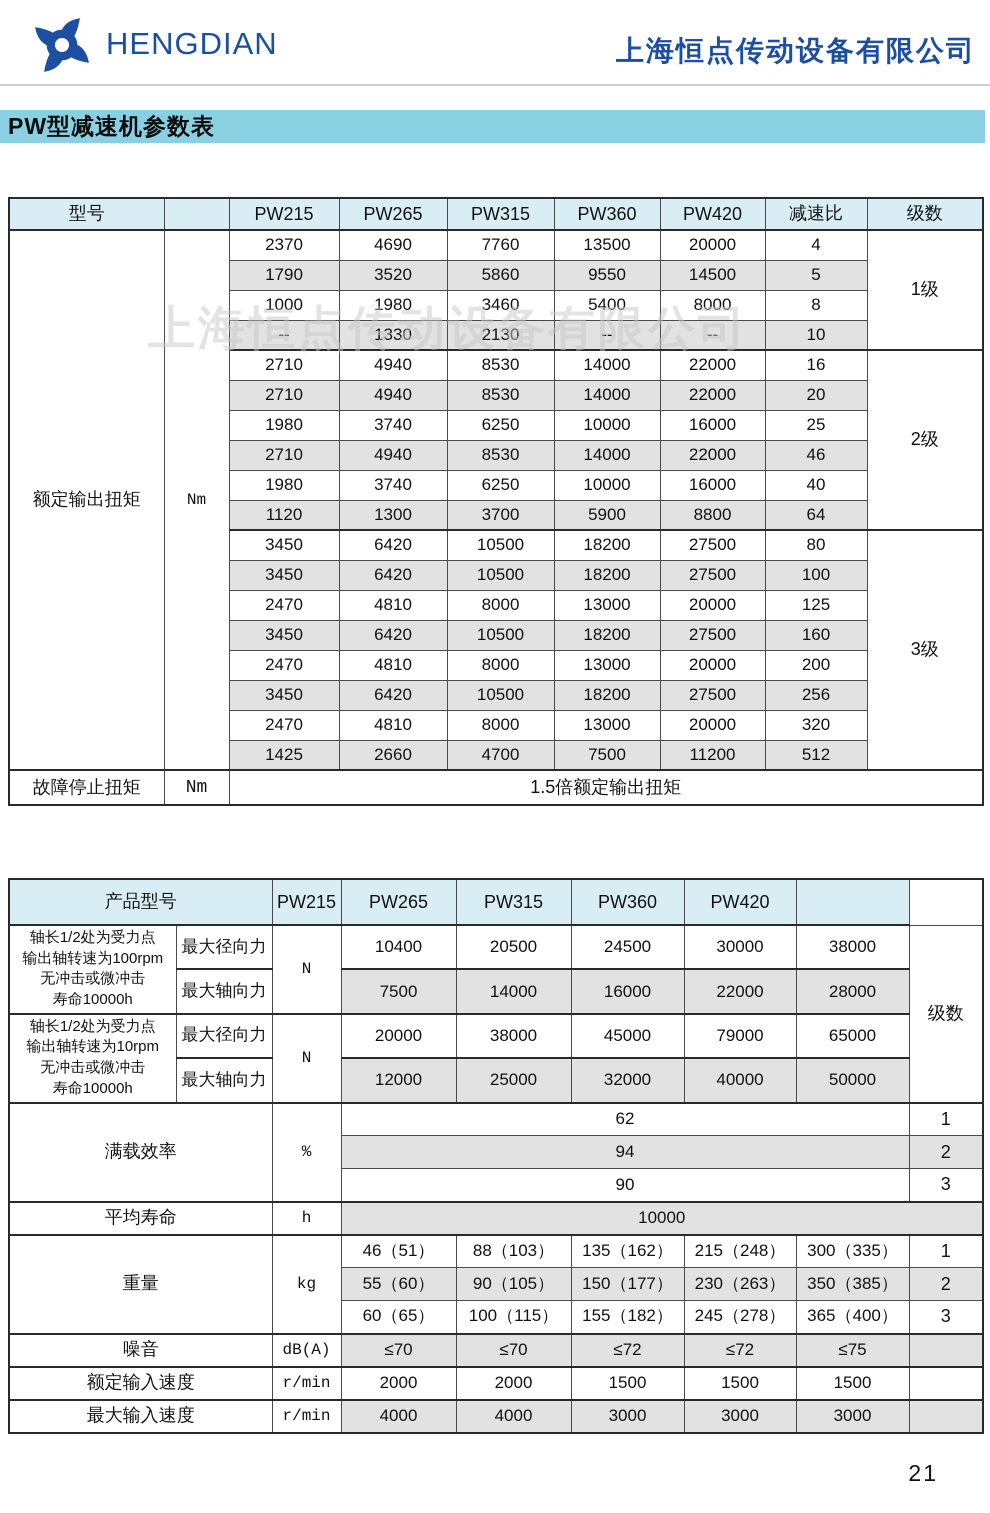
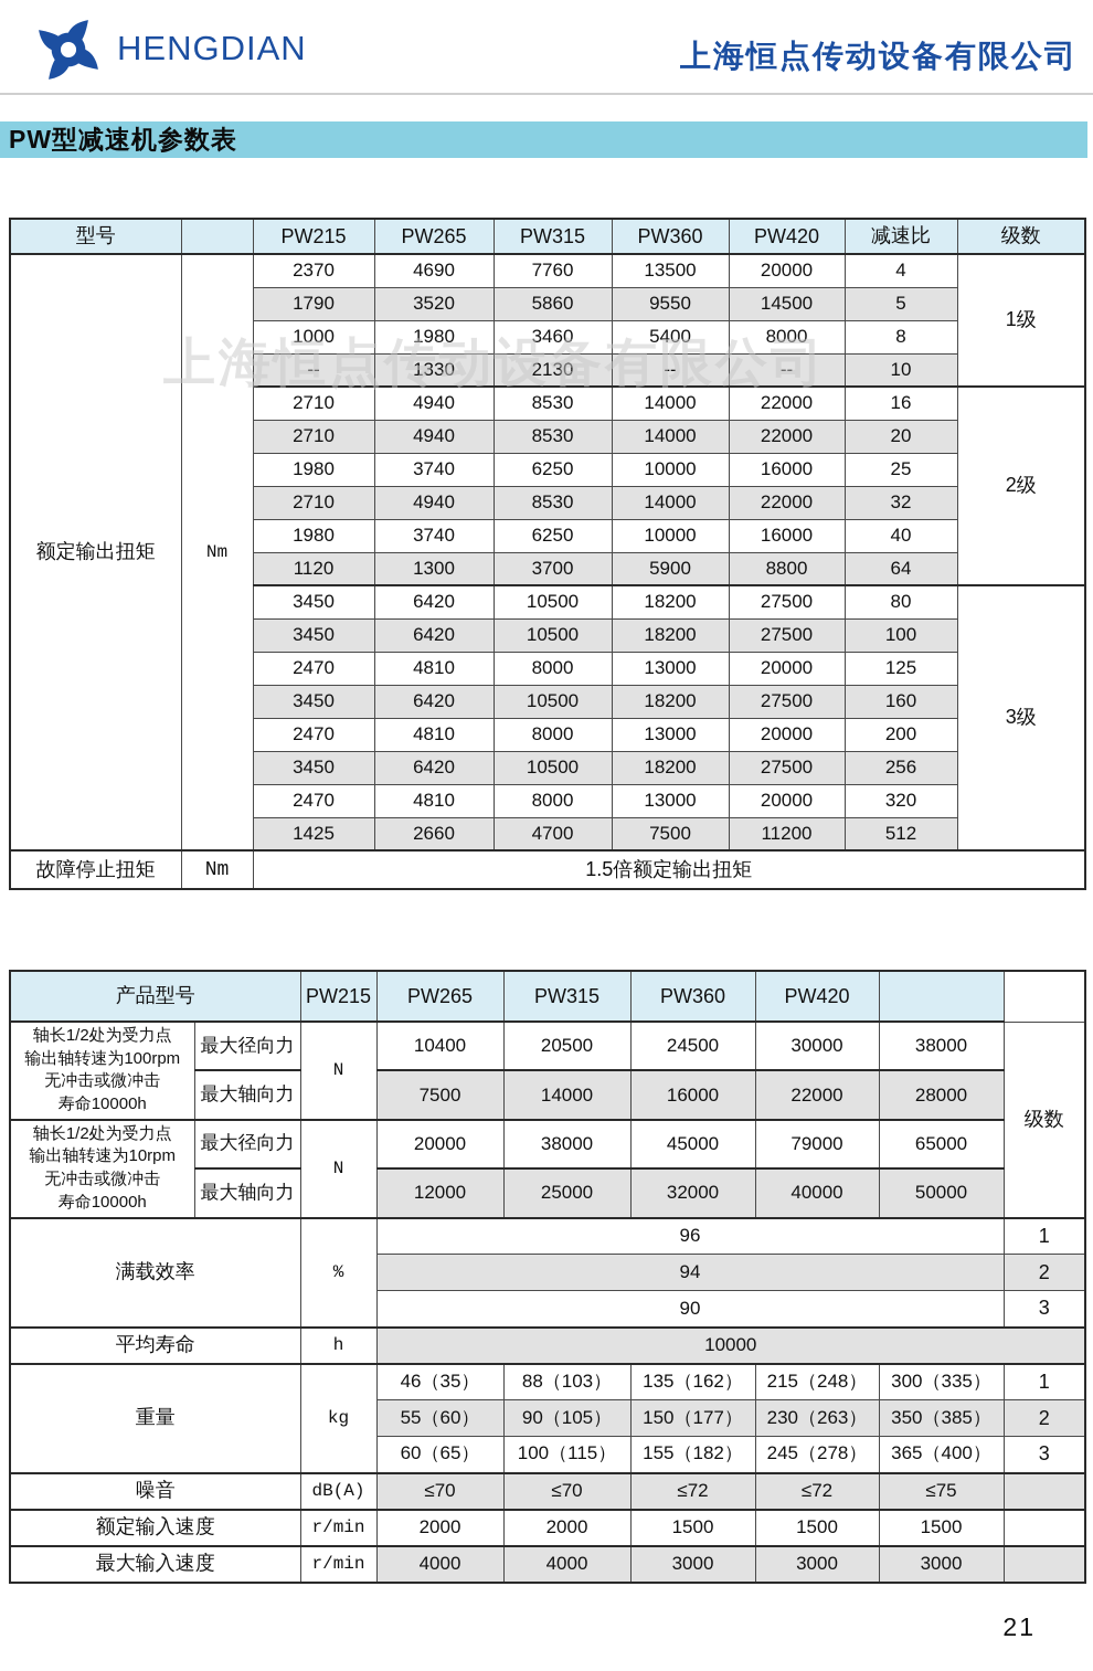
  HENGDIAN
  上海恒点传动设备有限公司
  PW型减速机参数表
  型号		PW215	PW265	PW315	PW360	PW420	减速比	级数
  额定输出扭矩	Nm	2370	4690	7760	13500	20000	4	1级
  1790	3520	5860	9550	14500	5
  1000	1980	3460	5400	8000	8
  --	1330	2130	--	--	10
  2710	4940	8530	14000	22000	16	2级
  2710	4940	8530	14000	22000	20
  1980	3740	6250	10000	16000	25
- 2710	4940	8530	14000	22000	46
+ 2710	4940	8530	14000	22000	32
  1980	3740	6250	10000	16000	40
  1120	1300	3700	5900	8800	64
  3450	6420	10500	18200	27500	80	3级
  3450	6420	10500	18200	27500	100
  2470	4810	8000	13000	20000	125
  3450	6420	10500	18200	27500	160
  2470	4810	8000	13000	20000	200
  3450	6420	10500	18200	27500	256
  2470	4810	8000	13000	20000	320
  1425	2660	4700	7500	11200	512
  故障停止扭矩	Nm	1.5倍额定输出扭矩
  上海恒点传动设备有限公司
  产品型号	PW215	PW265	PW315	PW360	PW420
  轴长1/2处为受力点输出轴转速为100rpm无冲击或微冲击寿命10000h	最大径向力	N	10400	20500	24500	30000	38000	级数
  最大轴向力	7500	14000	16000	22000	28000
  轴长1/2处为受力点输出轴转速为10rpm无冲击或微冲击寿命10000h	最大径向力	N	20000	38000	45000	79000	65000
  最大轴向力	12000	25000	32000	40000	50000
- 满载效率	%	62	1
+ 满载效率	%	96	1
  94	2
  90	3
  平均寿命	h	10000
- 重量	kg	46（51）	88（103）	135（162）	215（248）	300（335）	1
+ 重量	kg	46（35）	88（103）	135（162）	215（248）	300（335）	1
  55（60）	90（105）	150（177）	230（263）	350（385）	2
  60（65）	100（115）	155（182）	245（278）	365（400）	3
  噪音	dB(A)	≤70	≤70	≤72	≤72	≤75
  额定输入速度	r/min	2000	2000	1500	1500	1500
  最大输入速度	r/min	4000	4000	3000	3000	3000
  21
